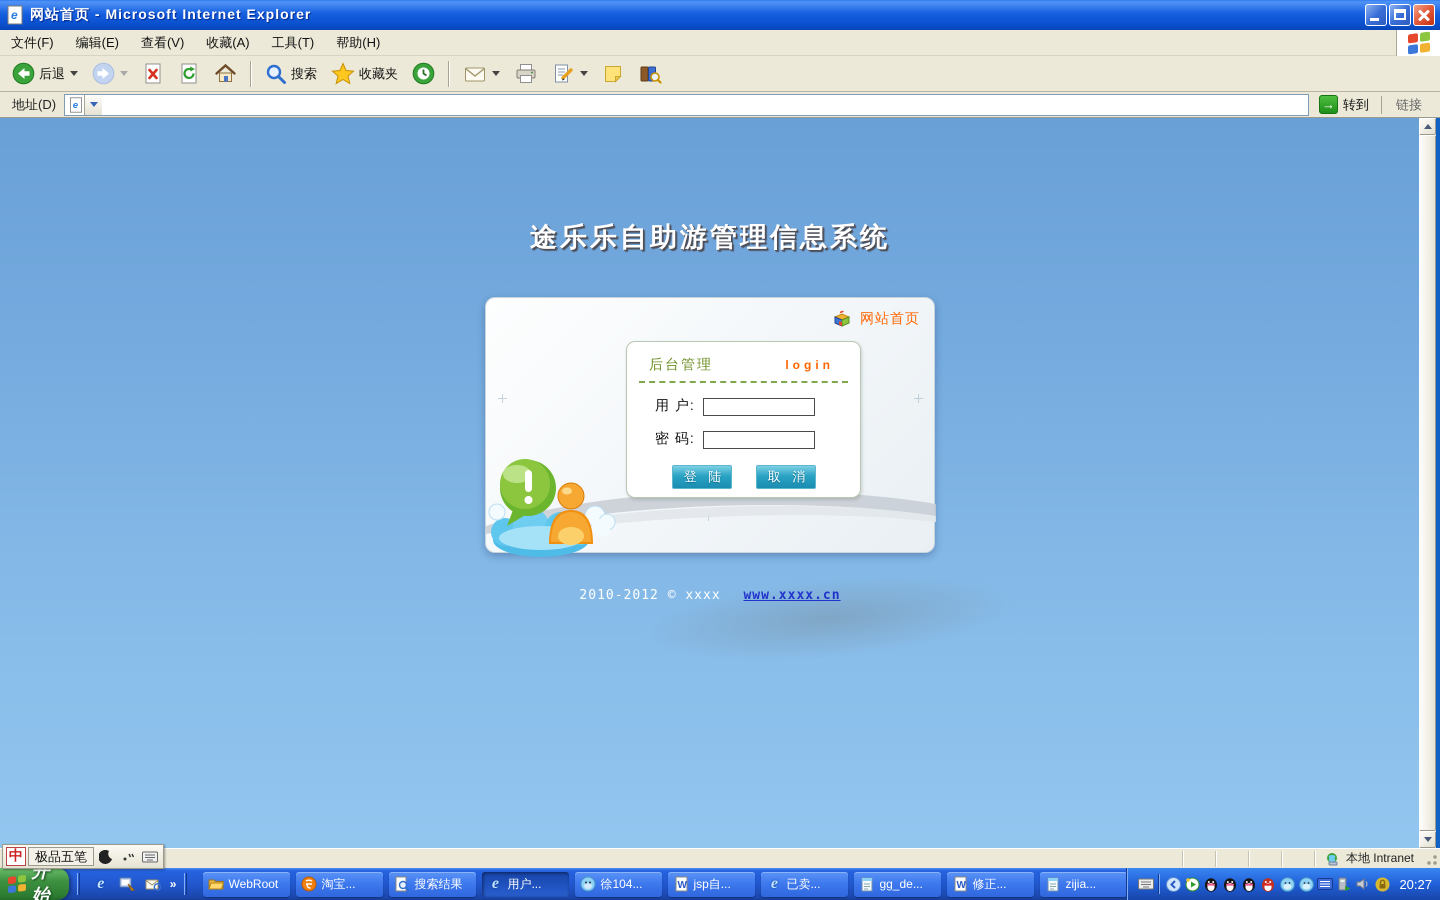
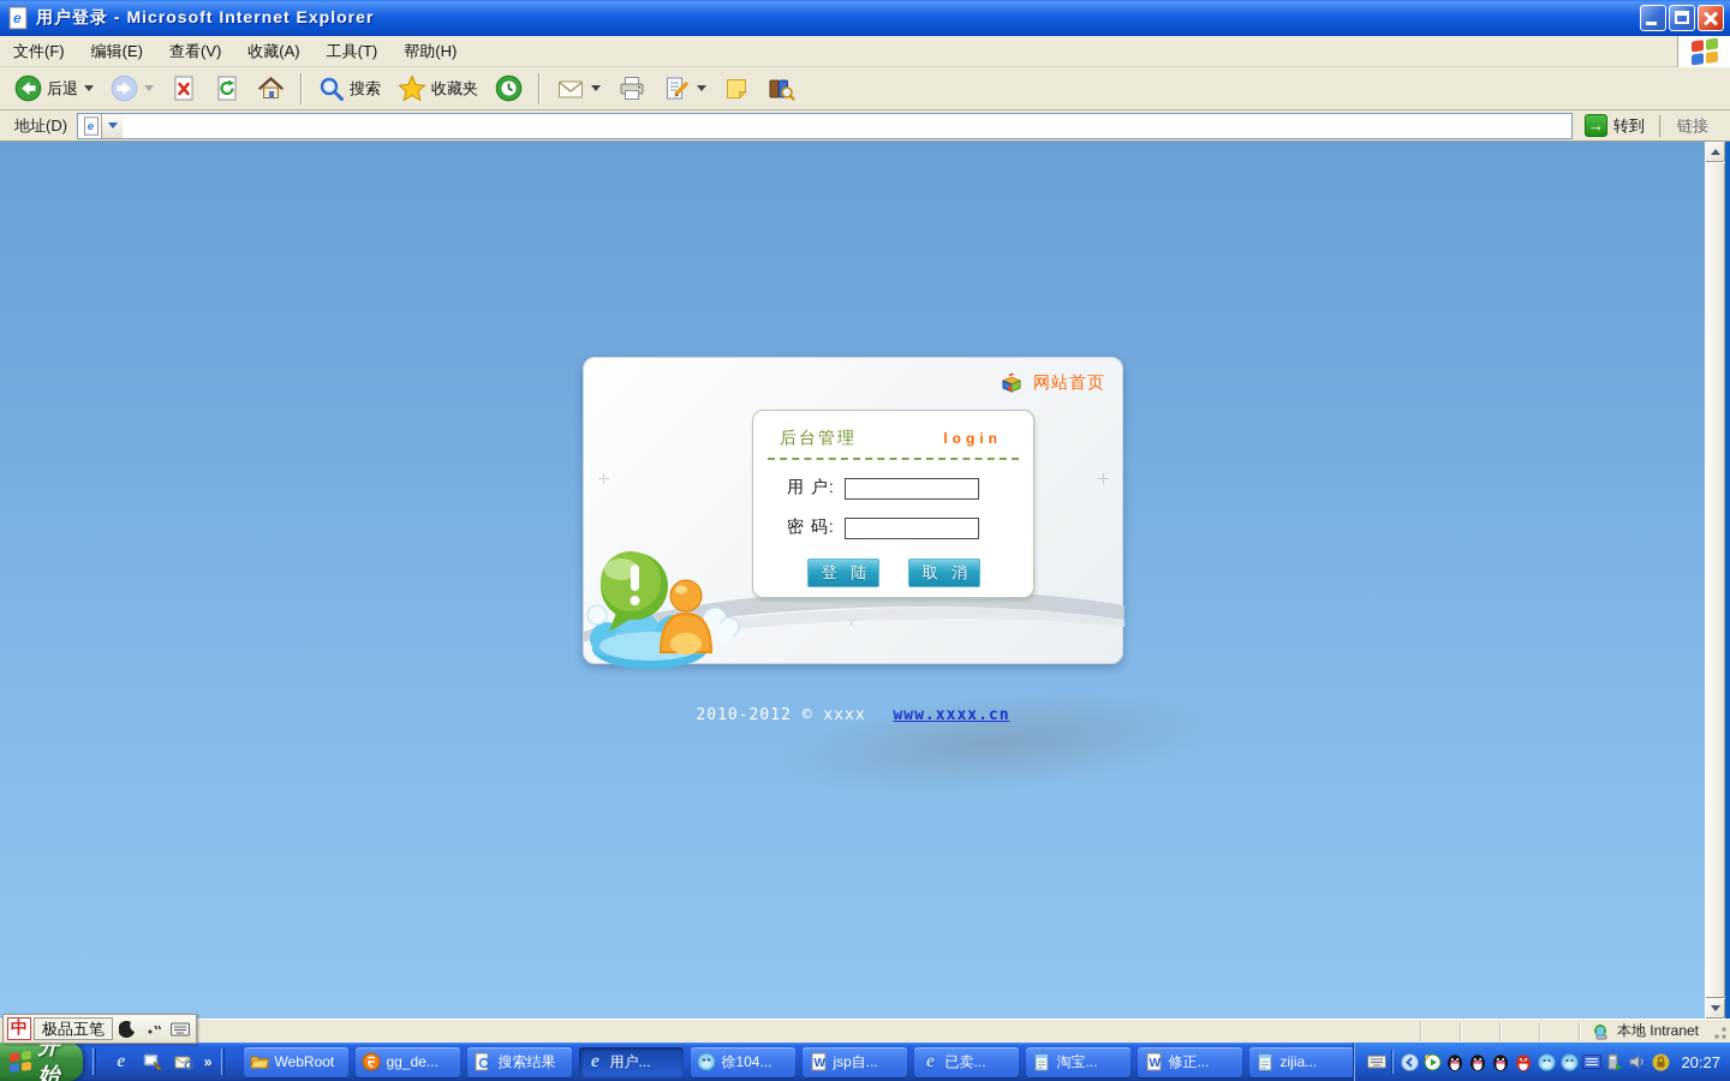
  e
- 网站首页 - Microsoft Internet Explorer
+ 用户登录 - Microsoft Internet Explorer
  文件(F)
  编辑(E)
  查看(V)
  收藏(A)
  工具(T)
  帮助(H)
  后退
  搜索
  收藏夹
  地址(D)
  e
  →
  转到
  链接
- 途乐乐自助游管理信息系统
  网站首页
  后台管理
  login
  用 户:
  密 码:
  登 陆
  取 消
  2010-2012 © xxxx www.xxxx.cn
  本地 Intranet
  中
  极品五笔
  开始
  e
  »
  WebRoot
- 淘宝...
+ gg_de...
  搜索结果
  e
  用户...
  徐104...
  W
  jsp自...
  e
  已卖...
- gg_de...
+ 淘宝...
  W
  修正...
  zijia...
  20:27
